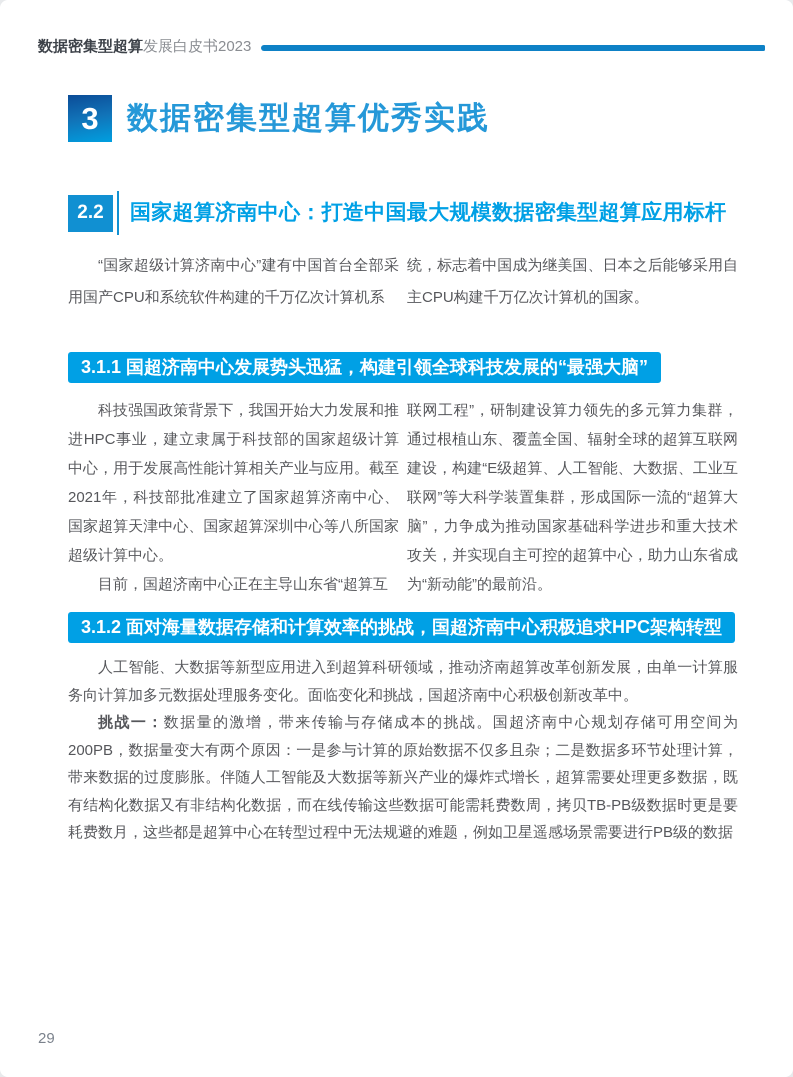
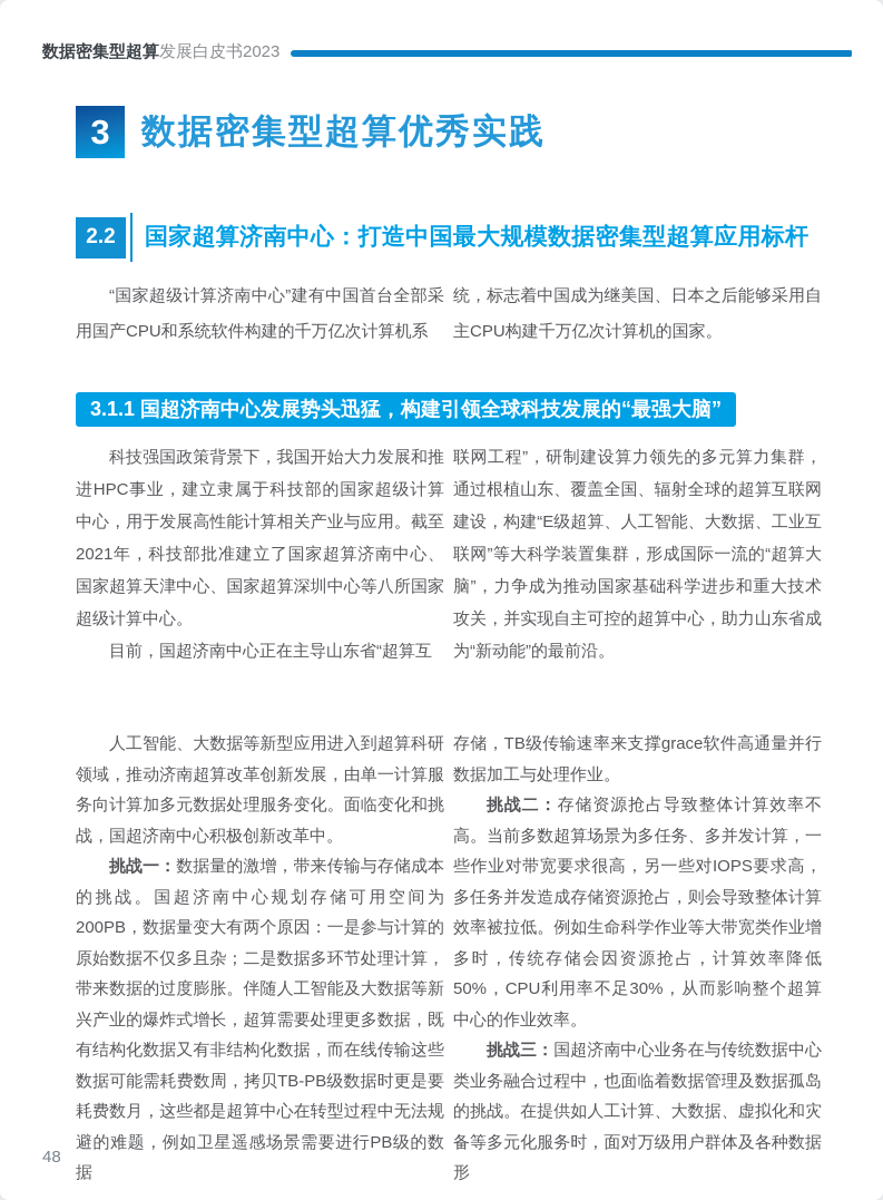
  数据密集型超算发展白皮书2023
  3
  数据密集型超算优秀实践
  2.2
  国家超算济南中心：打造中国最大规模数据密集型超算应用标杆
  “国家超级计算济南中心”建有中国首台全部采用国产CPU和系统软件构建的千万亿次计算机系
  统，标志着中国成为继美国、日本之后能够采用自主CPU构建千万亿次计算机的国家。
  3.1.1 国超济南中心发展势头迅猛，构建引领全球科技发展的“最强大脑”
  科技强国政策背景下，我国开始大力发展和推进HPC事业，建立隶属于科技部的国家超级计算中心，用于发展高性能计算相关产业与应用。截至2021年，科技部批准建立了国家超算济南中心、国家超算天津中心、国家超算深圳中心等八所国家超级计算中心。
  目前，国超济南中心正在主导山东省“超算互
  联网工程”，研制建设算力领先的多元算力集群，通过根植山东、覆盖全国、辐射全球的超算互联网建设，构建“E级超算、人工智能、大数据、工业互联网”等大科学装置集群，形成国际一流的“超算大脑”，力争成为推动国家基础科学进步和重大技术攻关，并实现自主可控的超算中心，助力山东省成为“新动能”的最前沿。
- 3.1.2 面对海量数据存储和计算效率的挑战，国超济南中心积极追求HPC架构转型
  人工智能、大数据等新型应用进入到超算科研领域，推动济南超算改革创新发展，由单一计算服务向计算加多元数据处理服务变化。面临变化和挑战，国超济南中心积极创新改革中。
  挑战一：数据量的激增，带来传输与存储成本的挑战。国超济南中心规划存储可用空间为200PB，数据量变大有两个原因：一是参与计算的原始数据不仅多且杂；二是数据多环节处理计算，带来数据的过度膨胀。伴随人工智能及大数据等新兴产业的爆炸式增长，超算需要处理更多数据，既有结构化数据又有非结构化数据，而在线传输这些数据可能需耗费数周，拷贝TB-PB级数据时更是要耗费数月，这些都是超算中心在转型过程中无法规避的难题，例如卫星遥感场景需要进行PB级的数据
+ 存储，TB级传输速率来支撑grace软件高通量并行数据加工与处理作业。
+ 挑战二：存储资源抢占导致整体计算效率不高。当前多数超算场景为多任务、多并发计算，一些作业对带宽要求很高，另一些对IOPS要求高，多任务并发造成存储资源抢占，则会导致整体计算效率被拉低。例如生命科学作业等大带宽类作业增多时，传统存储会因资源抢占，计算效率降低50%，CPU利用率不足30%，从而影响整个超算中心的作业效率。
+ 挑战三：国超济南中心业务在与传统数据中心类业务融合过程中，也面临着数据管理及数据孤岛的挑战。在提供如人工计算、大数据、虚拟化和灾备等多元化服务时，面对万级用户群体及各种数据形
- 29
+ 48
